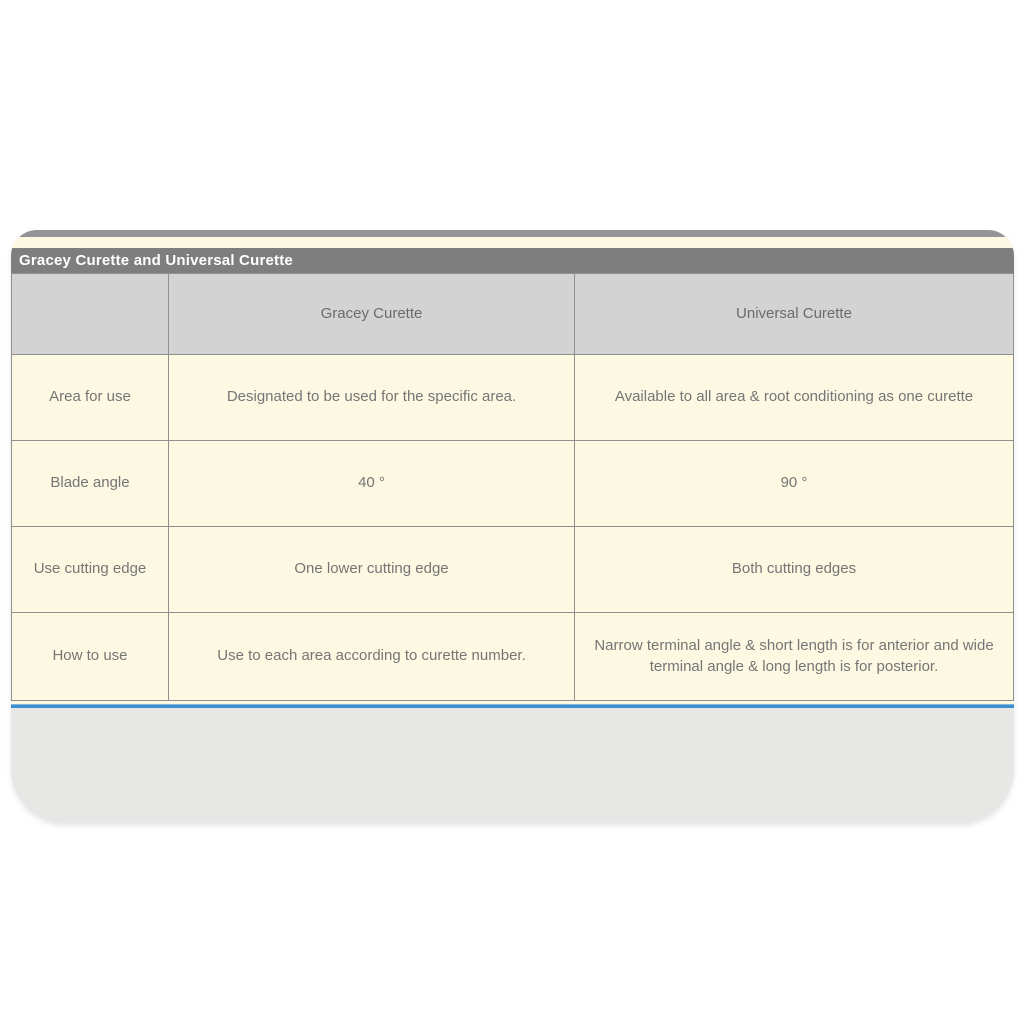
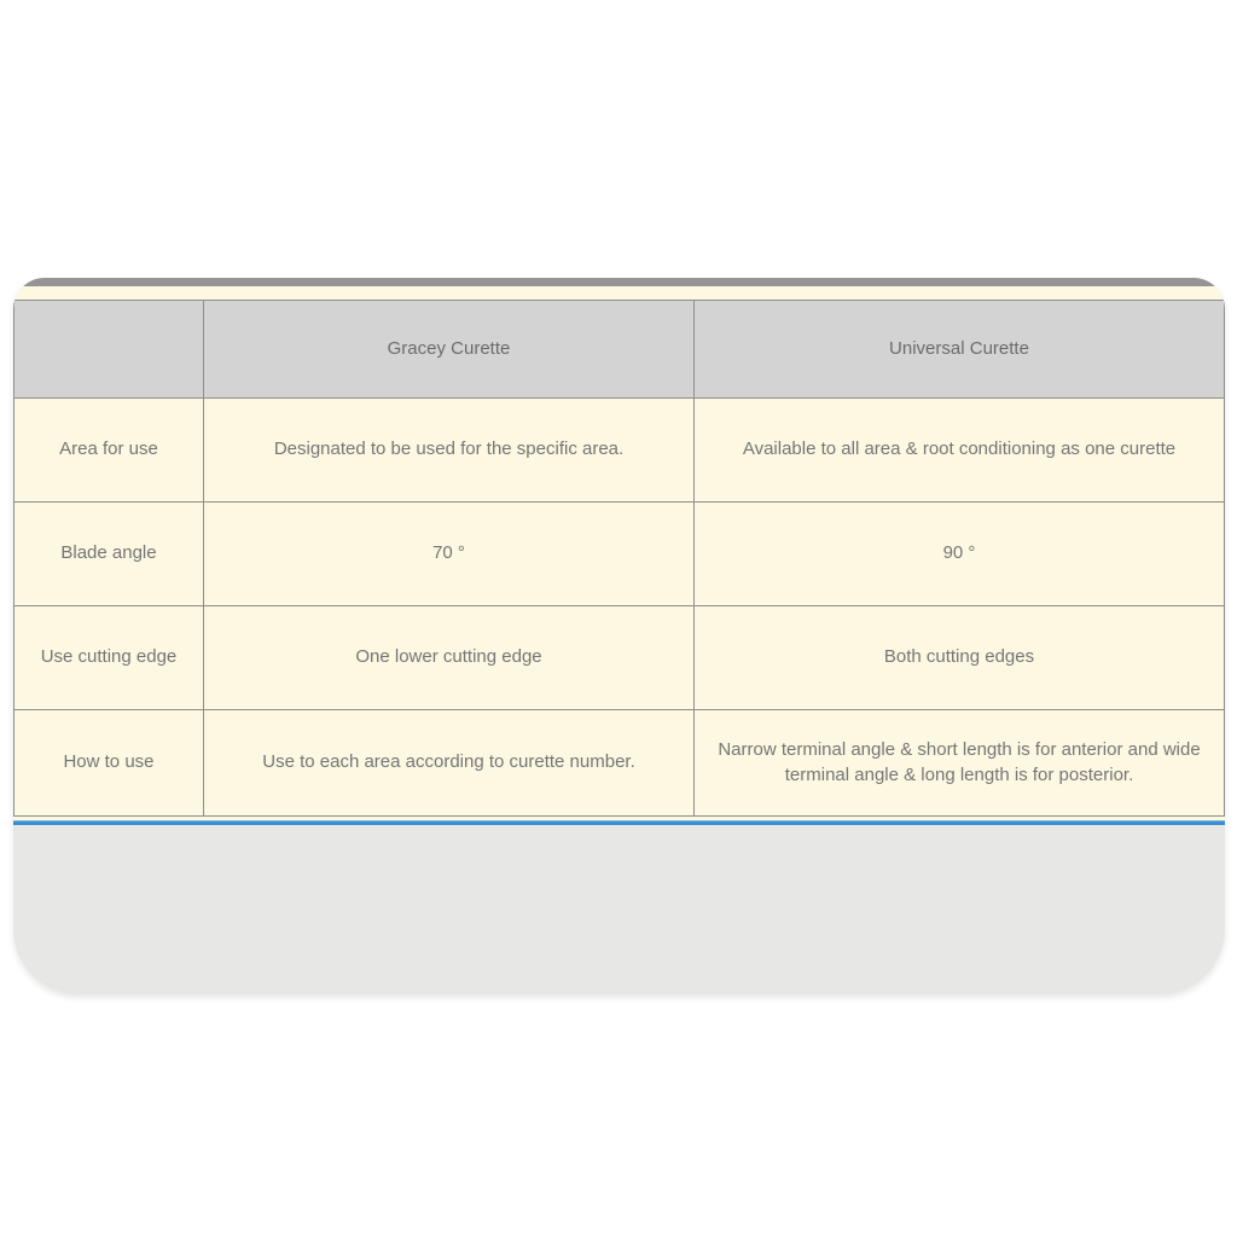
- Gracey Curette and Universal Curette
  	Gracey Curette	Universal Curette
  Area for use	Designated to be used for the specific area.	Available to all area & root conditioning as one curette
- Blade angle	40 °	90 °
+ Blade angle	70 °	90 °
  Use cutting edge	One lower cutting edge	Both cutting edges
  How to use	Use to each area according to curette number.	Narrow terminal angle & short length is for anterior and wide terminal angle & long length is for posterior.
